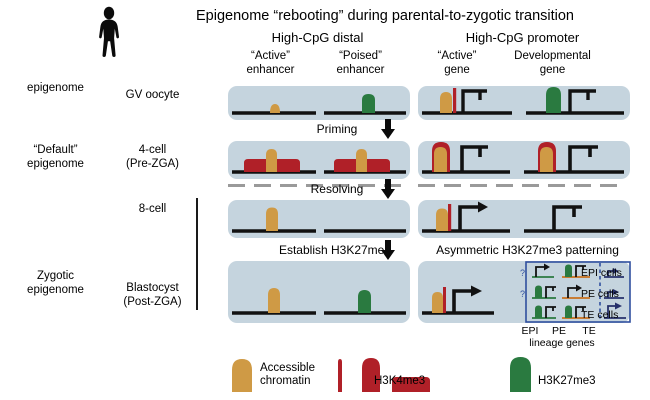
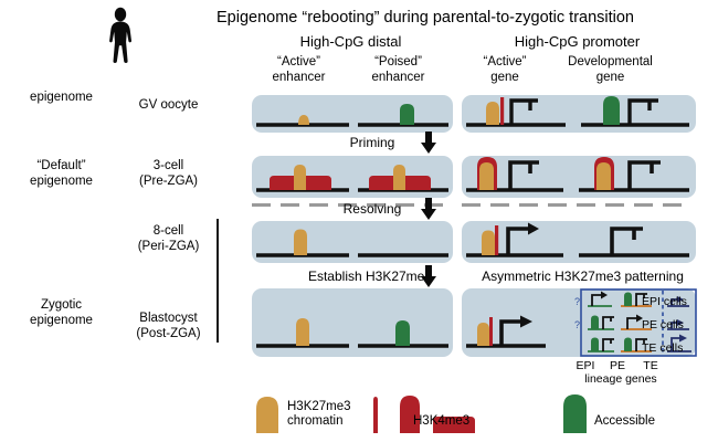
  Epigenome “rebooting” during parental-to-zygotic transition
  High-CpG distal
  High-CpG promoter
  “Active”
  enhancer
  “Poised”
  enhancer
  “Active”
  gene
  Developmental
  gene
  epigenome
  “Default”
  epigenome
  Zygotic
  epigenome
  GV oocyte
- 4-cell
+ 3-cell
  (Pre-ZGA)
  8-cell
+ (Peri-ZGA)
  Blastocyst
  (Post-ZGA)
  Priming
  Resolving
  Establish H3K27m
  Asymmetric H3K27me3 patterning
  ?
  ?
  EPI cells
  PE cells
  TE cells
  EPI
  PE
  TE
  lineage genes
- Accessible
+ H3K27me3
  chromatin
  H3K4me3
- H3K27me3
+ Accessible
